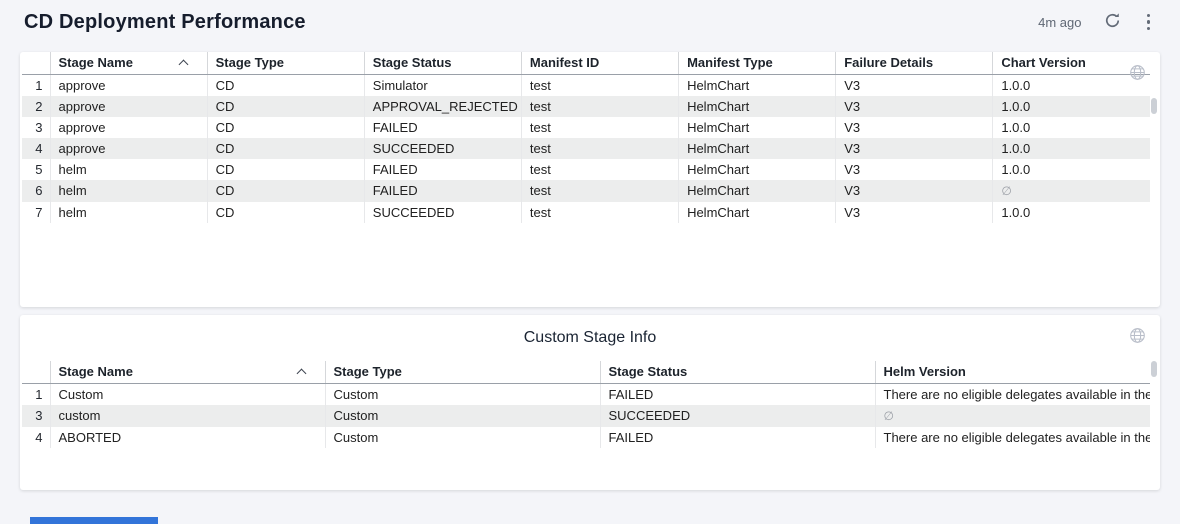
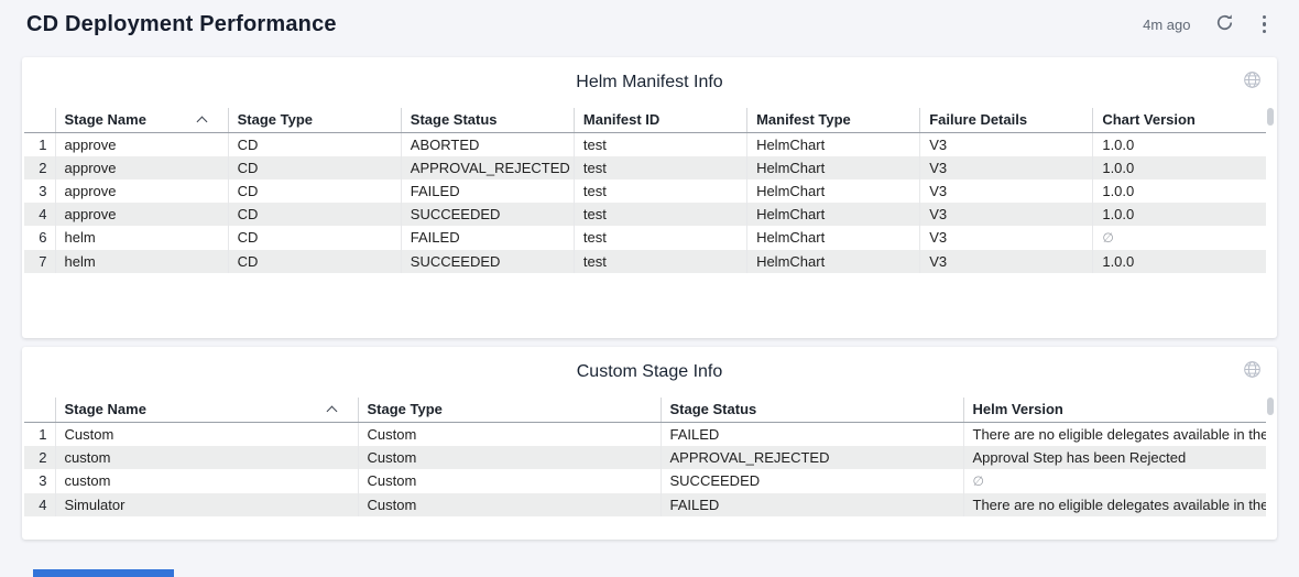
  CD Deployment Performance
  4m ago
+ Helm Manifest Info
  	Stage Name	Stage Type	Stage Status	Manifest ID	Manifest Type	Failure Details	Chart Version
- 1	approve	CD	Simulator	test	HelmChart	V3	1.0.0
+ 1	approve	CD	ABORTED	test	HelmChart	V3	1.0.0
  2	approve	CD	APPROVAL_REJECTED	test	HelmChart	V3	1.0.0
  3	approve	CD	FAILED	test	HelmChart	V3	1.0.0
  4	approve	CD	SUCCEEDED	test	HelmChart	V3	1.0.0
- 5	helm	CD	FAILED	test	HelmChart	V3	1.0.0
  6	helm	CD	FAILED	test	HelmChart	V3	∅
  7	helm	CD	SUCCEEDED	test	HelmChart	V3	1.0.0
  Custom Stage Info
  	Stage Name	Stage Type	Stage Status	Helm Version
  1	Custom	Custom	FAILED	There are no eligible delegates available in the
+ 2	custom	Custom	APPROVAL_REJECTED	Approval Step has been Rejected
  3	custom	Custom	SUCCEEDED	∅
- 4	ABORTED	Custom	FAILED	There are no eligible delegates available in the
+ 4	Simulator	Custom	FAILED	There are no eligible delegates available in the
